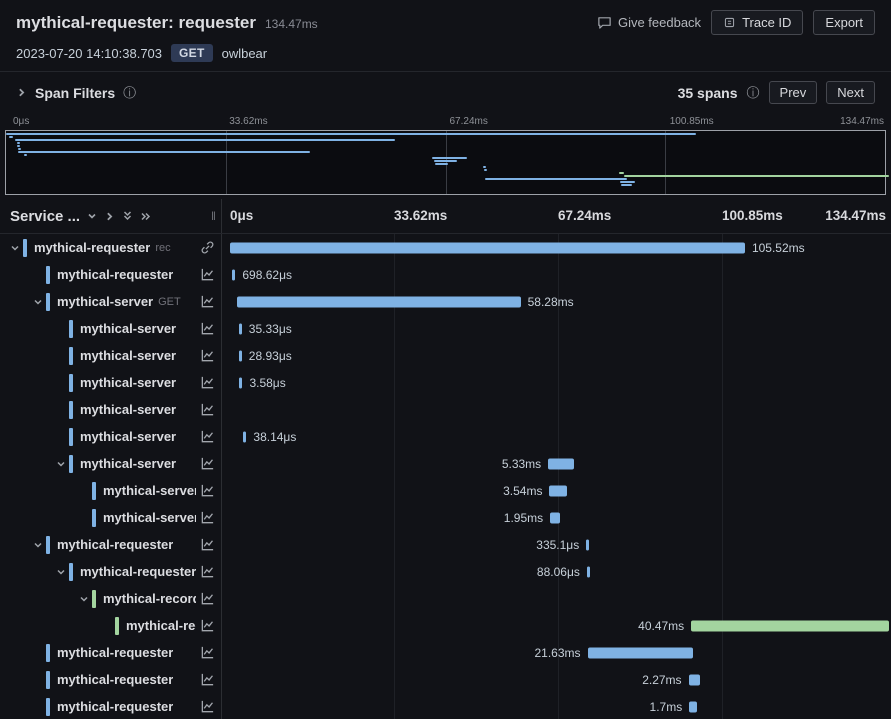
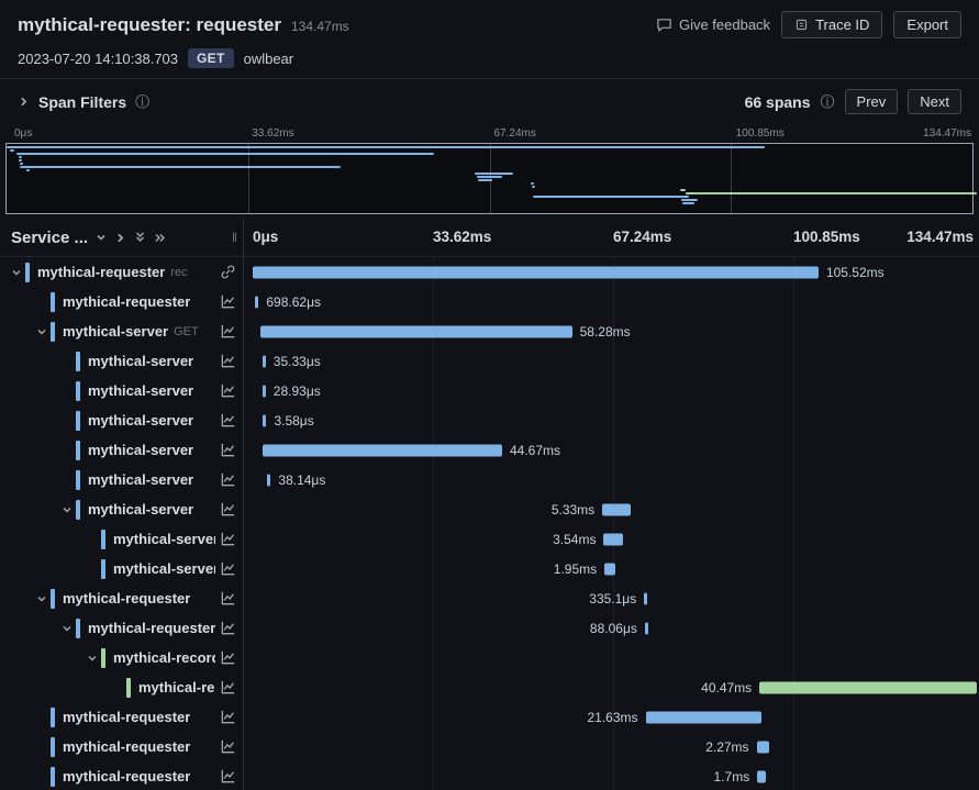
  mythical-requester: requester
  134.47ms
  Give feedback
  Trace ID
  Export
  2023-07-20 14:10:38.703
  GET
  owlbear
  Span Filters
  ⓘ
- 35 spans
+ 66 spans
  ⓘ
  Prev
  Next
  0μs
  33.62ms
  67.24ms
  100.85ms
  134.47ms
  Service ...
  ‖
  0μs
  33.62ms
  67.24ms
  100.85ms
  134.47ms
  mythical-requester
  rec
  105.52ms
  mythical-requester
  698.62μs
  mythical-server
  GET
  58.28ms
  mythical-server
  35.33μs
  mythical-server
  28.93μs
  mythical-server
  3.58μs
  mythical-server
+ 44.67ms
  mythical-server
  38.14μs
  mythical-server
  5.33ms
  mythical-serve
  3.54ms
  mythical-serve
  1.95ms
  mythical-requester
  335.1μs
  mythical-requester
  88.06μs
  mythical-recor
  40.47ms
  mythical-requester
  21.63ms
  mythical-requester
  2.27ms
  mythical-requester
  1.7ms
